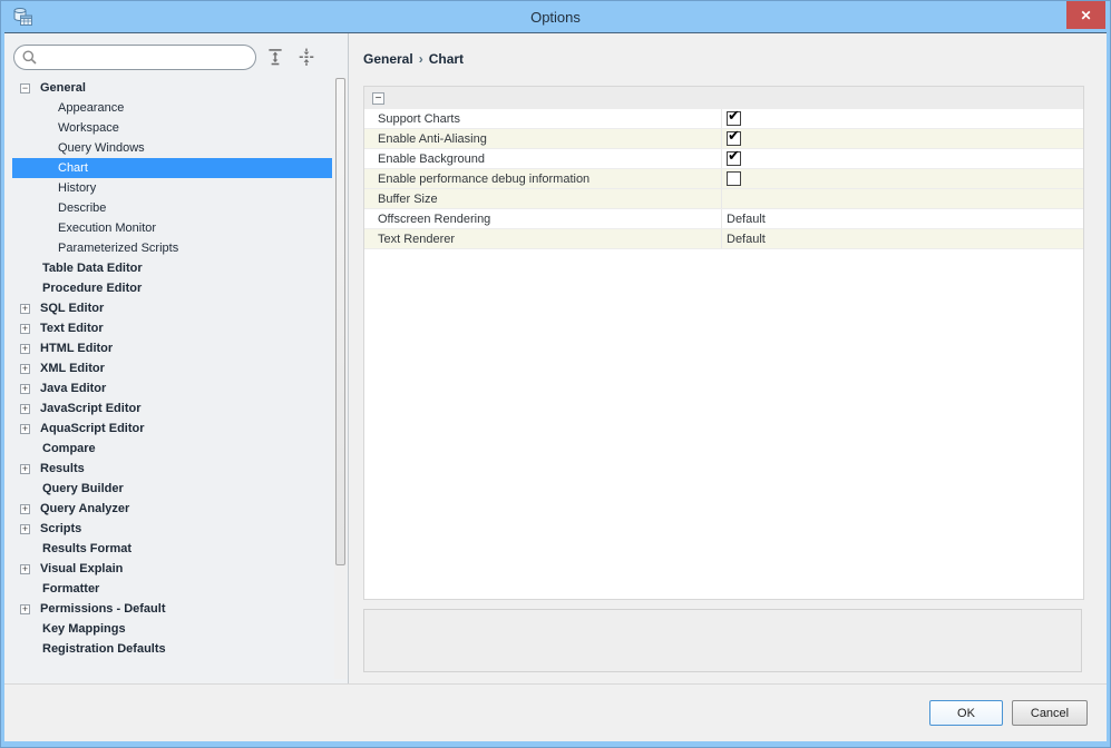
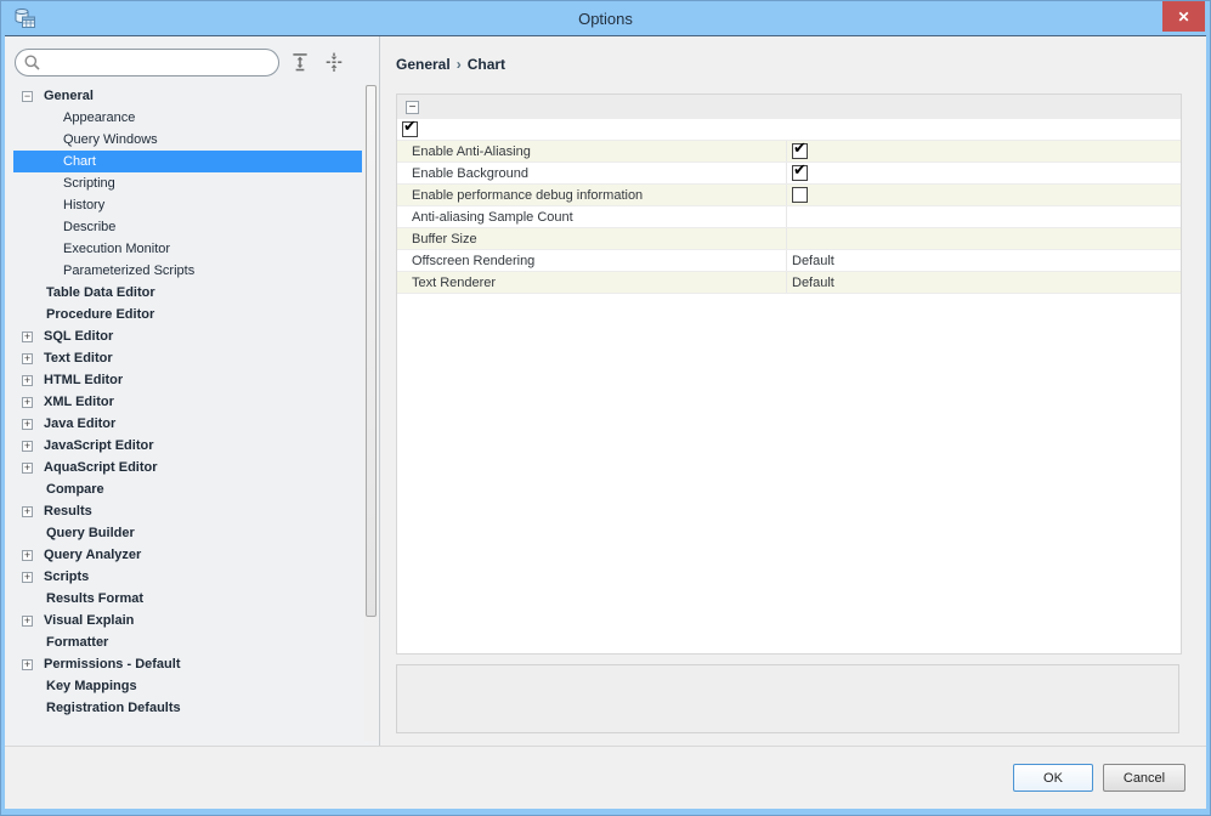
  Options
  ✕
  −
  General
  Appearance
- Workspace
  Query Windows
  Chart
+ Scripting
  History
  Describe
  Execution Monitor
  Parameterized Scripts
  Table Data Editor
  Procedure Editor
  +
  SQL Editor
  +
  Text Editor
  +
  HTML Editor
  +
  XML Editor
  +
  Java Editor
  +
  JavaScript Editor
  +
  AquaScript Editor
  Compare
  +
  Results
  Query Builder
  +
  Query Analyzer
  +
  Scripts
  Results Format
  +
  Visual Explain
  Formatter
  +
  Permissions - Default
  Key Mappings
  Registration Defaults
  General › Chart
  −
- Support Charts
  ✔
  Enable Anti-Aliasing
  ✔
  Enable Background
  ✔
  Enable performance debug information
+ Anti-aliasing Sample Count
  Buffer Size
  Offscreen Rendering
  Default
  Text Renderer
  Default
  OK
  Cancel
